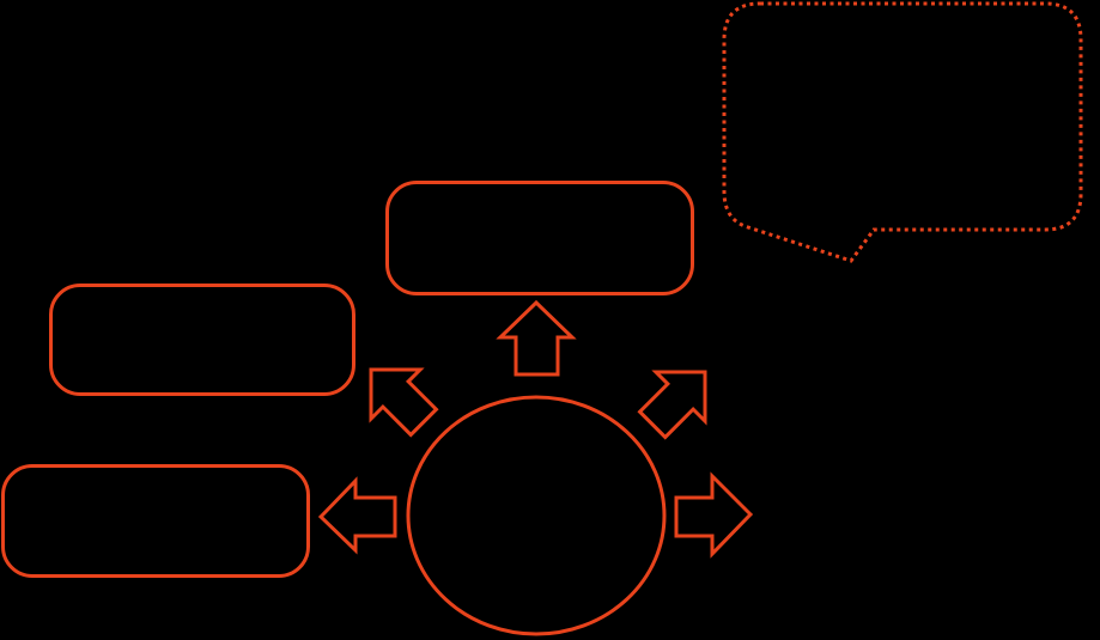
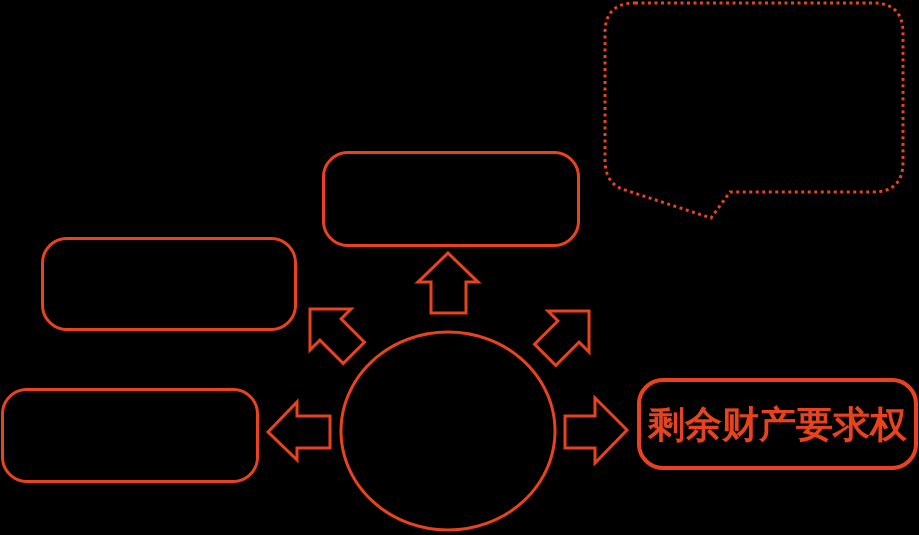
+ 剩余财产要求权
